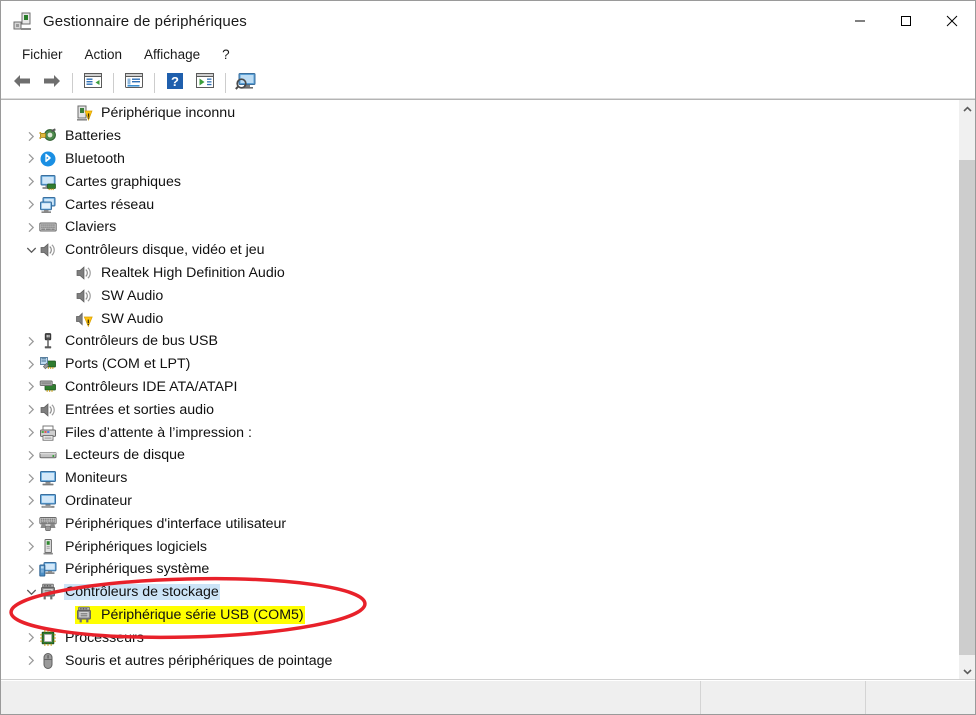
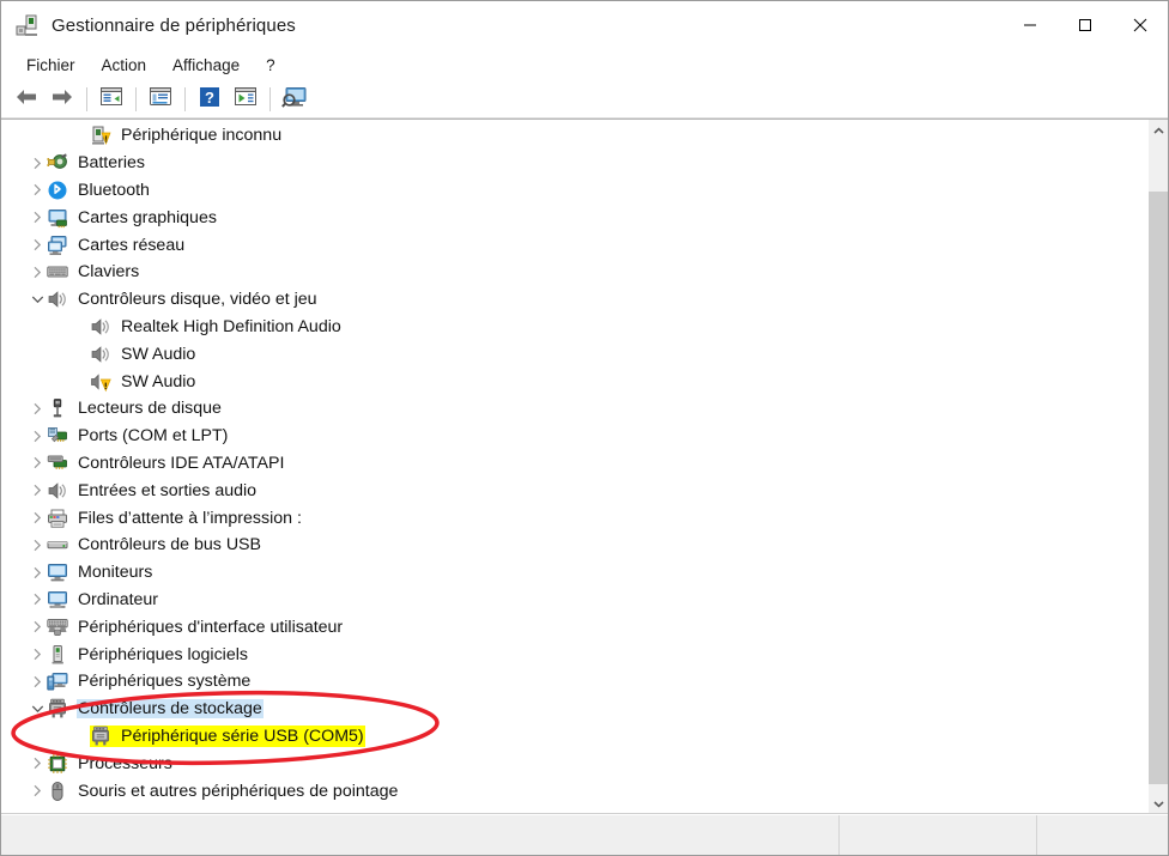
  Gestionnaire de périphériques
  Fichier
  Action
  Affichage
  ?
  ?
  Périphérique inconnu
  Batteries
  Bluetooth
  Cartes graphiques
  Cartes réseau
  Claviers
  Contrôleurs disque, vidéo et jeu
  Realtek High Definition Audio
  SW Audio
  SW Audio
- Contrôleurs de bus USB
+ Lecteurs de disque
  Ports (COM et LPT)
  Contrôleurs IDE ATA/ATAPI
  Entrées et sorties audio
  Files d’attente à l’impression :
- Lecteurs de disque
+ Contrôleurs de bus USB
  Moniteurs
  Ordinateur
  Périphériques d'interface utilisateur
  Périphériques logiciels
  Périphériques système
  Contrôleurs de stockage
  Périphérique série USB (COM5)
  Souris et autres périphériques de pointage
